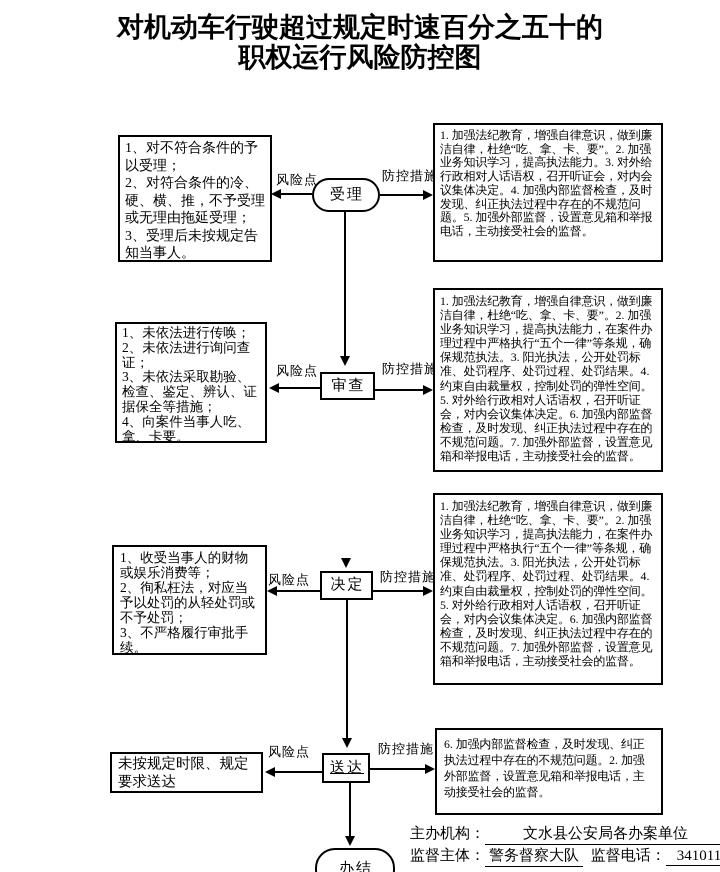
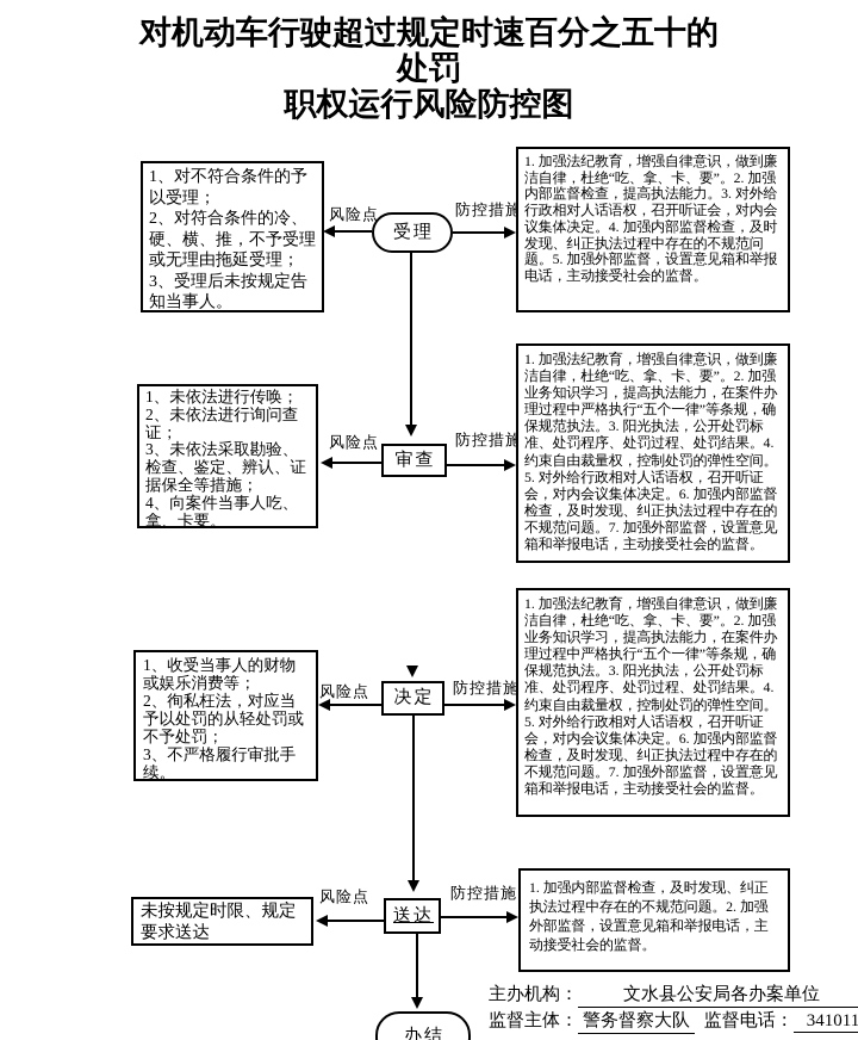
  对机动车行驶超过规定时速百分之五十的
+ 处罚
  职权运行风险防控图
  1、对不符合条件的予以受理；
  2、对符合条件的冷、硬、横、推，不予受理或无理由拖延受理；
  3、受理后未按规定告知当事人。
  受理
  风险点
  防控措施
- 1. 加强法纪教育，增强自律意识，做到廉洁自律，杜绝“吃、拿、卡、要”。2. 加强业务知识学习，提高执法能力。3. 对外给行政相对人话语权，召开听证会，对内会议集体决定。4. 加强内部监督检查，及时发现、纠正执法过程中存在的不规范问题。5. 加强外部监督，设置意见箱和举报电话，主动接受社会的监督。
+ 1. 加强法纪教育，增强自律意识，做到廉洁自律，杜绝“吃、拿、卡、要”。2. 加强内部监督检查，提高执法能力。3. 对外给行政相对人话语权，召开听证会，对内会议集体决定。4. 加强内部监督检查，及时发现、纠正执法过程中存在的不规范问题。5. 加强外部监督，设置意见箱和举报电话，主动接受社会的监督。
  1、未依法进行传唤；
  2、未依法进行询问查证；
  3、未依法采取勘验、检查、鉴定、辨认、证据保全等措施；
  4、向案件当事人吃、拿、卡要。
  审查
  风险点
  防控措施
  1. 加强法纪教育，增强自律意识，做到廉洁自律，杜绝“吃、拿、卡、要”。2. 加强业务知识学习，提高执法能力，在案件办理过程中严格执行“五个一律”等条规，确保规范执法。3. 阳光执法，公开处罚标准、处罚程序、处罚过程、处罚结果。4. 约束自由裁量权，控制处罚的弹性空间。5. 对外给行政相对人话语权，召开听证会，对内会议集体决定。6. 加强内部监督检查，及时发现、纠正执法过程中存在的不规范问题。7. 加强外部监督，设置意见箱和举报电话，主动接受社会的监督。
  1、收受当事人的财物或娱乐消费等；
  2、徇私枉法，对应当予以处罚的从轻处罚或不予处罚；
  3、不严格履行审批手续。
  决定
  风险点
  防控措施
  1. 加强法纪教育，增强自律意识，做到廉洁自律，杜绝“吃、拿、卡、要”。2. 加强业务知识学习，提高执法能力，在案件办理过程中严格执行“五个一律”等条规，确保规范执法。3. 阳光执法，公开处罚标准、处罚程序、处罚过程、处罚结果。4. 约束自由裁量权，控制处罚的弹性空间。5. 对外给行政相对人话语权，召开听证会，对内会议集体决定。6. 加强内部监督检查，及时发现、纠正执法过程中存在的不规范问题。7. 加强外部监督，设置意见箱和举报电话，主动接受社会的监督。
  未按规定时限、规定要求送达
  送达
  风险点
  防控措施
- 6. 加强内部监督检查，及时发现、纠正执法过程中存在的不规范问题。2. 加强外部监督，设置意见箱和举报电话，主动接受社会的监督。
+ 1. 加强内部监督检查，及时发现、纠正执法过程中存在的不规范问题。2. 加强外部监督，设置意见箱和举报电话，主动接受社会的监督。
  办结
  主办机构： 文水县公安局各办案单位
  监督主体： 警务督察大队 监督电话： 341011
